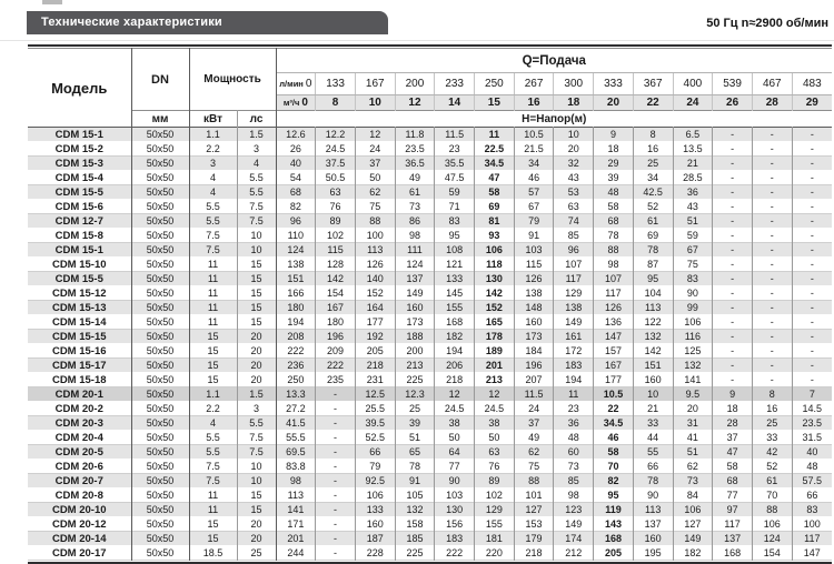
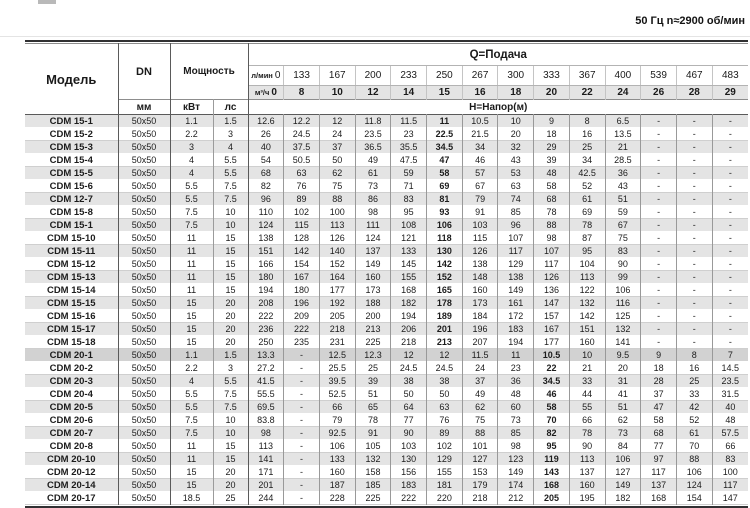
- Технические характеристики
  50 Гц n≈2900 об/мин
  Модель	DN	Мощность	Q=Подача
  л/мин 0	133	167	200	233	250	267	300	333	367	400	539	467	483
  м³/ч 0	8	10	12	14	15	16	18	20	22	24	26	28	29
  мм	кВт	лс	H=Напор(м)
  CDM 15-1	50x50	1.1	1.5	12.6	12.2	12	11.8	11.5	11	10.5	10	9	8	6.5	-	-	-
  CDM 15-2	50x50	2.2	3	26	24.5	24	23.5	23	22.5	21.5	20	18	16	13.5	-	-	-
  CDM 15-3	50x50	3	4	40	37.5	37	36.5	35.5	34.5	34	32	29	25	21	-	-	-
  CDM 15-4	50x50	4	5.5	54	50.5	50	49	47.5	47	46	43	39	34	28.5	-	-	-
  CDM 15-5	50x50	4	5.5	68	63	62	61	59	58	57	53	48	42.5	36	-	-	-
  CDM 15-6	50x50	5.5	7.5	82	76	75	73	71	69	67	63	58	52	43	-	-	-
  CDM 12-7	50x50	5.5	7.5	96	89	88	86	83	81	79	74	68	61	51	-	-	-
  CDM 15-8	50x50	7.5	10	110	102	100	98	95	93	91	85	78	69	59	-	-	-
  CDM 15-1	50x50	7.5	10	124	115	113	111	108	106	103	96	88	78	67	-	-	-
  CDM 15-10	50x50	11	15	138	128	126	124	121	118	115	107	98	87	75	-	-	-
- CDM 15-5	50x50	11	15	151	142	140	137	133	130	126	117	107	95	83	-	-	-
+ CDM 15-11	50x50	11	15	151	142	140	137	133	130	126	117	107	95	83	-	-	-
  CDM 15-12	50x50	11	15	166	154	152	149	145	142	138	129	117	104	90	-	-	-
  CDM 15-13	50x50	11	15	180	167	164	160	155	152	148	138	126	113	99	-	-	-
  CDM 15-14	50x50	11	15	194	180	177	173	168	165	160	149	136	122	106	-	-	-
  CDM 15-15	50x50	15	20	208	196	192	188	182	178	173	161	147	132	116	-	-	-
  CDM 15-16	50x50	15	20	222	209	205	200	194	189	184	172	157	142	125	-	-	-
  CDM 15-17	50x50	15	20	236	222	218	213	206	201	196	183	167	151	132	-	-	-
  CDM 15-18	50x50	15	20	250	235	231	225	218	213	207	194	177	160	141	-	-	-
  CDM 20-1	50x50	1.1	1.5	13.3	-	12.5	12.3	12	12	11.5	11	10.5	10	9.5	9	8	7
  CDM 20-2	50x50	2.2	3	27.2	-	25.5	25	24.5	24.5	24	23	22	21	20	18	16	14.5
  CDM 20-3	50x50	4	5.5	41.5	-	39.5	39	38	38	37	36	34.5	33	31	28	25	23.5
  CDM 20-4	50x50	5.5	7.5	55.5	-	52.5	51	50	50	49	48	46	44	41	37	33	31.5
  CDM 20-5	50x50	5.5	7.5	69.5	-	66	65	64	63	62	60	58	55	51	47	42	40
  CDM 20-6	50x50	7.5	10	83.8	-	79	78	77	76	75	73	70	66	62	58	52	48
  CDM 20-7	50x50	7.5	10	98	-	92.5	91	90	89	88	85	82	78	73	68	61	57.5
  CDM 20-8	50x50	11	15	113	-	106	105	103	102	101	98	95	90	84	77	70	66
  CDM 20-10	50x50	11	15	141	-	133	132	130	129	127	123	119	113	106	97	88	83
  CDM 20-12	50x50	15	20	171	-	160	158	156	155	153	149	143	137	127	117	106	100
  CDM 20-14	50x50	15	20	201	-	187	185	183	181	179	174	168	160	149	137	124	117
  CDM 20-17	50x50	18.5	25	244	-	228	225	222	220	218	212	205	195	182	168	154	147
